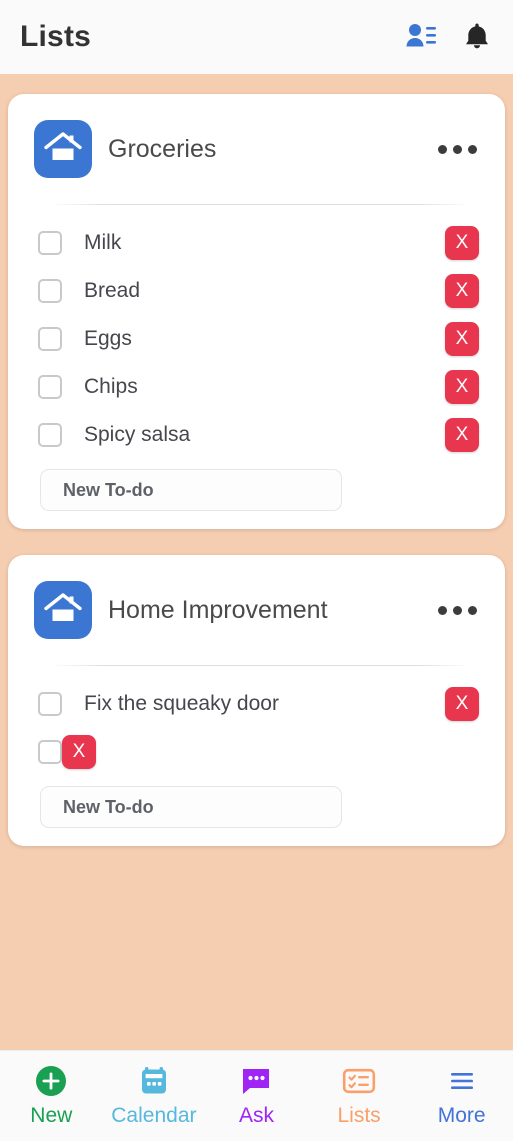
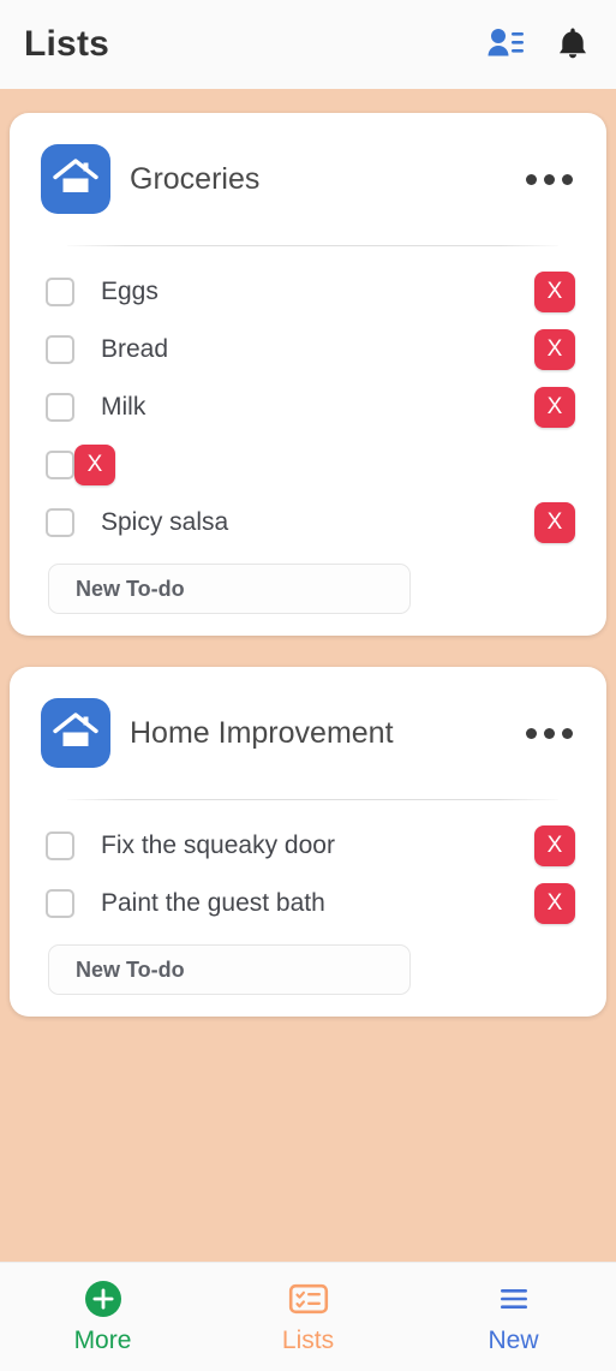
  Lists
  Groceries
- Milk
+ Eggs
  X
  Bread
  X
- Eggs
+ Milk
  X
- Chips
  X
  Spicy salsa
  X
  New To-do
  Home Improvement
  Fix the squeaky door
  X
+ Paint the guest bath
  X
  New To-do
- New
+ More
- Calendar
- Ask
  Lists
- More
+ New
